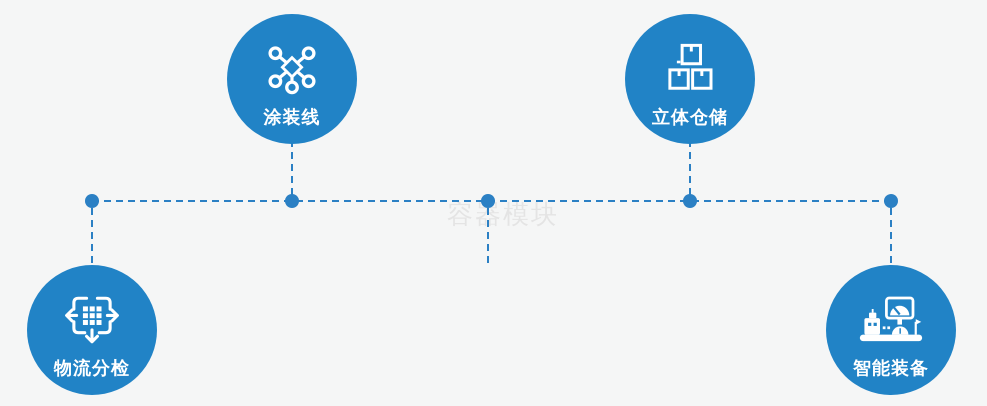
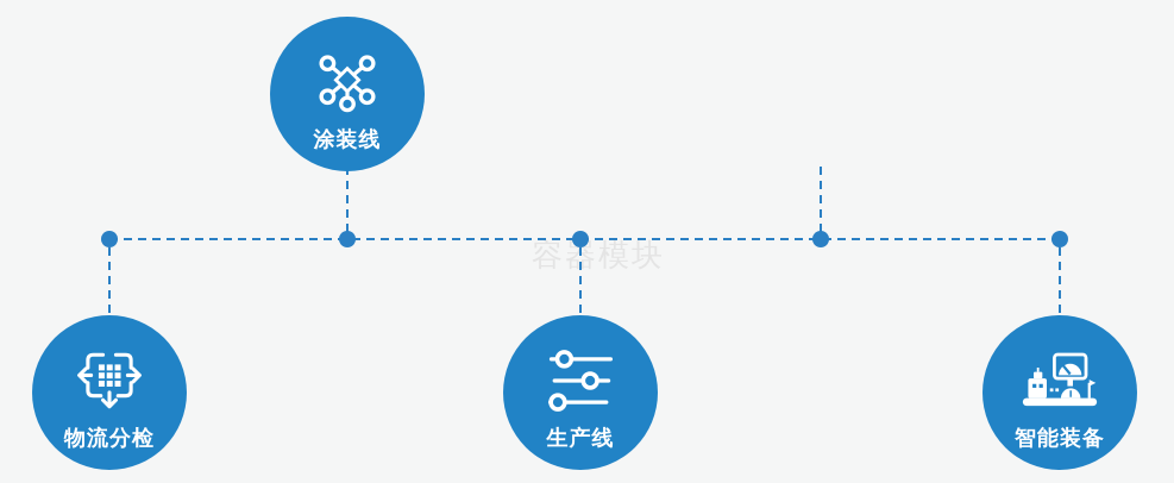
  容器模块
  涂装线
- 立体仓储
  物流分检
+ 生产线
  智能装备
